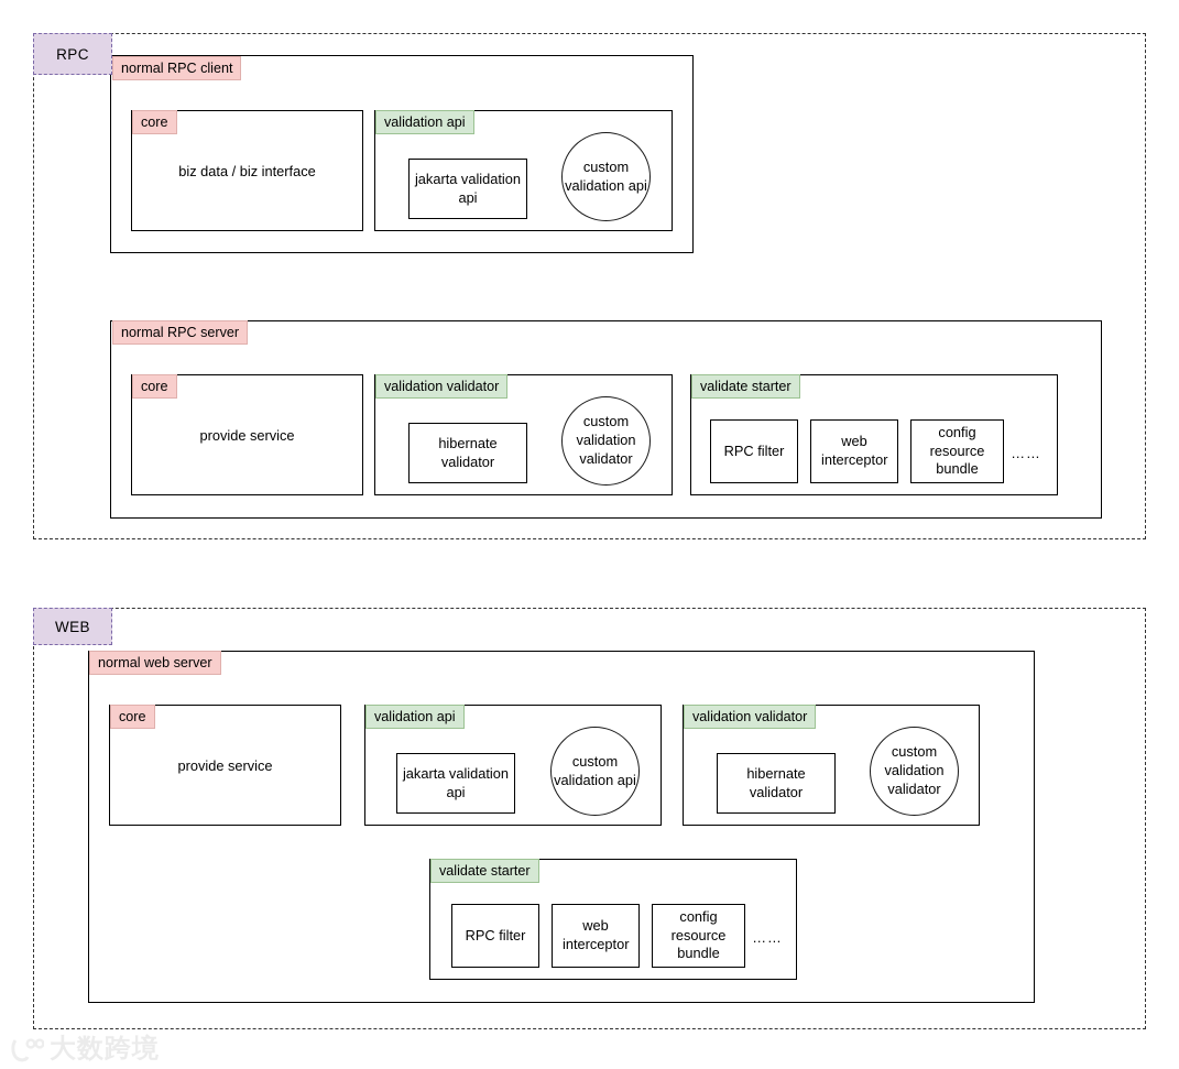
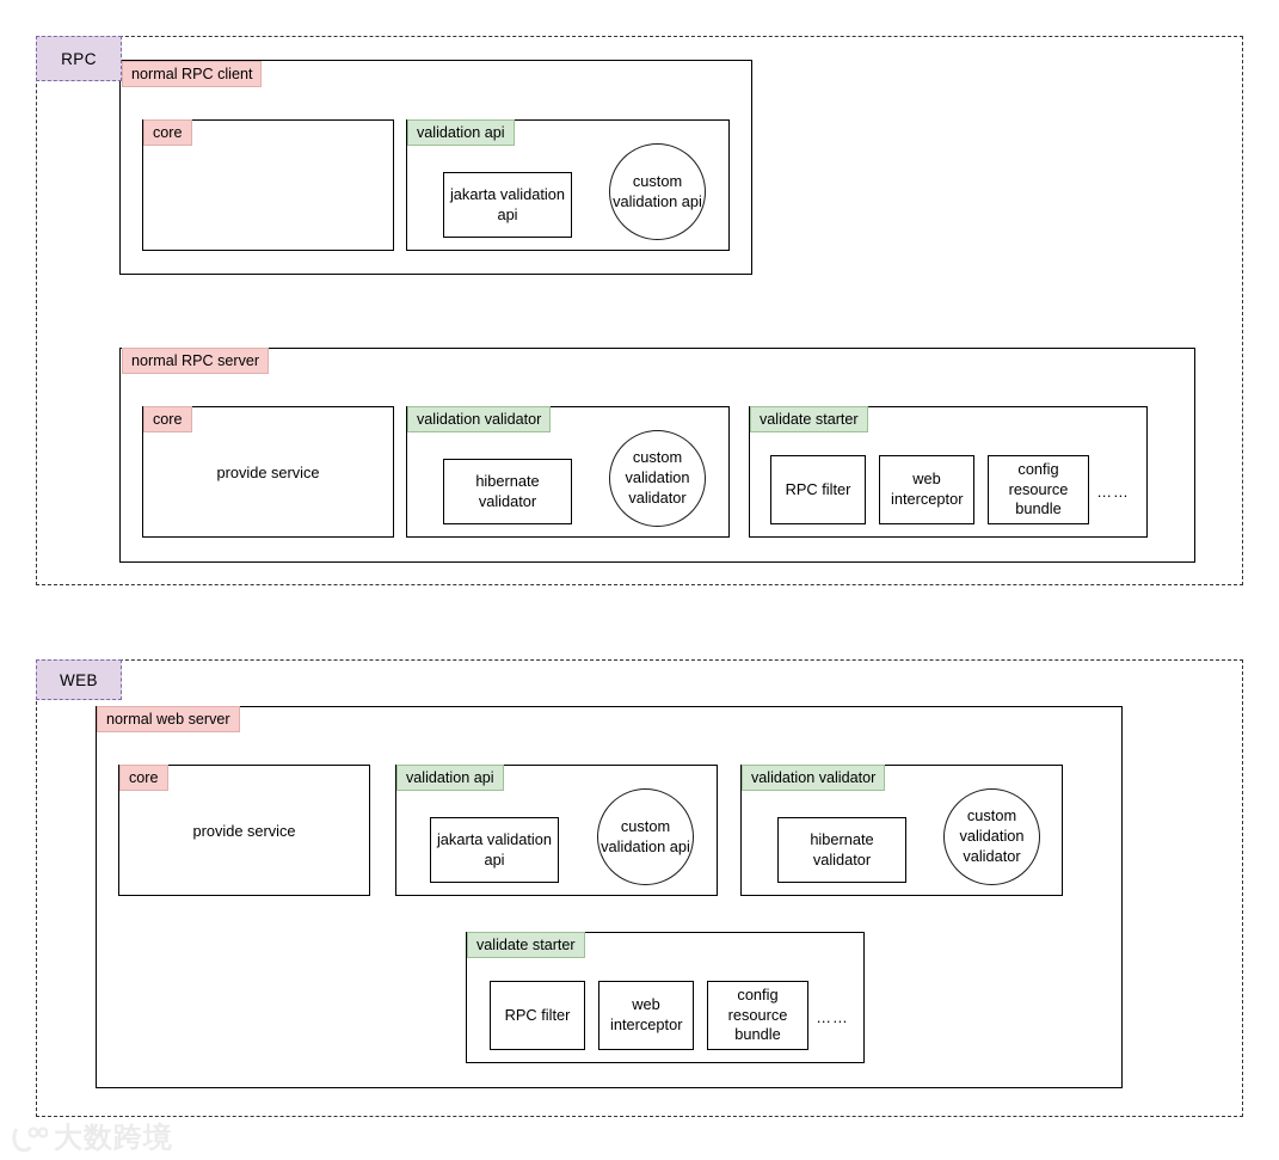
  RPC
  normal RPC client
  core
- biz data / biz interface
  validation api
  jakarta validation api
  custom validation api
  normal RPC server
  core
  provide service
  validation validator
  hibernate validator
  custom validation validator
  validate starter
  RPC filter
  web interceptor
  config resource bundle
  ……
  WEB
  normal web server
  core
  provide service
  validation api
  jakarta validation api
  custom validation api
  validation validator
  hibernate validator
  custom validation validator
  validate starter
  RPC filter
  web interceptor
  config resource bundle
  ……
